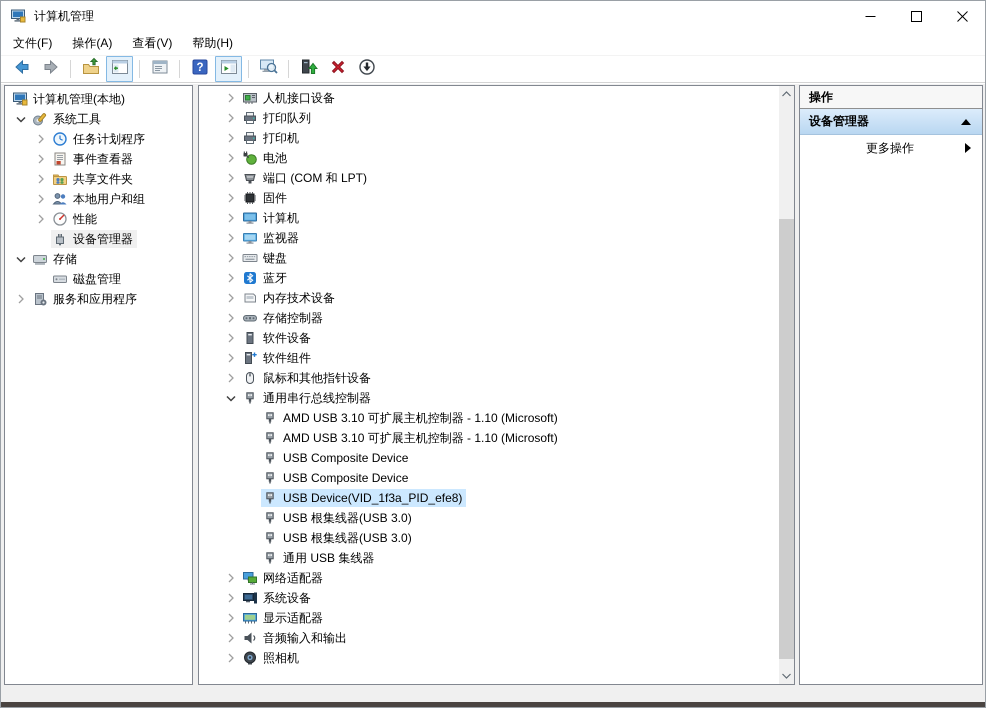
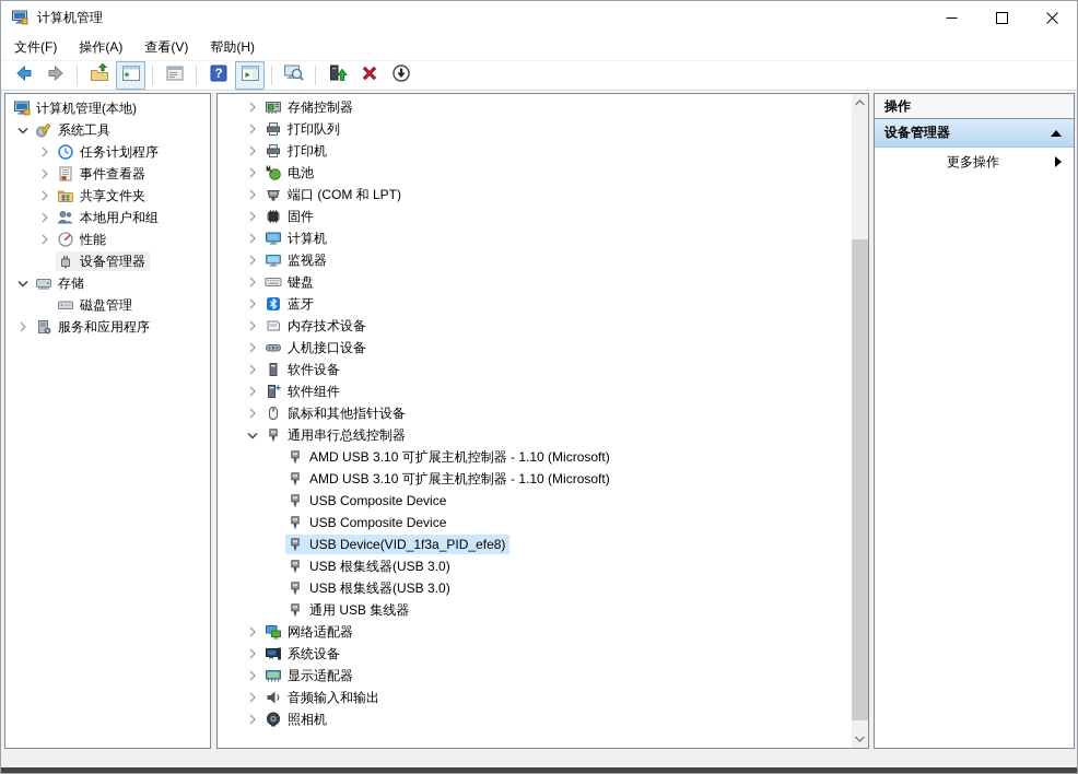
  计算机管理
  文件(F)
  操作(A)
  查看(V)
  帮助(H)
  ?
  计算机管理(本地)
  系统工具
  任务计划程序
  事件查看器
  共享文件夹
  本地用户和组
  性能
  设备管理器
  存储
  磁盘管理
  服务和应用程序
- 人机接口设备
+ 存储控制器
  打印队列
  打印机
  电池
  端口 (COM 和 LPT)
  固件
  计算机
  监视器
  键盘
  蓝牙
  内存技术设备
- 存储控制器
+ 人机接口设备
  软件设备
  软件组件
  鼠标和其他指针设备
  通用串行总线控制器
  AMD USB 3.10 可扩展主机控制器 - 1.10 (Microsoft)
  AMD USB 3.10 可扩展主机控制器 - 1.10 (Microsoft)
  USB Composite Device
  USB Composite Device
  USB Device(VID_1f3a_PID_efe8)
  USB 根集线器(USB 3.0)
  USB 根集线器(USB 3.0)
  通用 USB 集线器
  网络适配器
  系统设备
  显示适配器
  音频输入和输出
  照相机
  操作
  设备管理器
  更多操作
